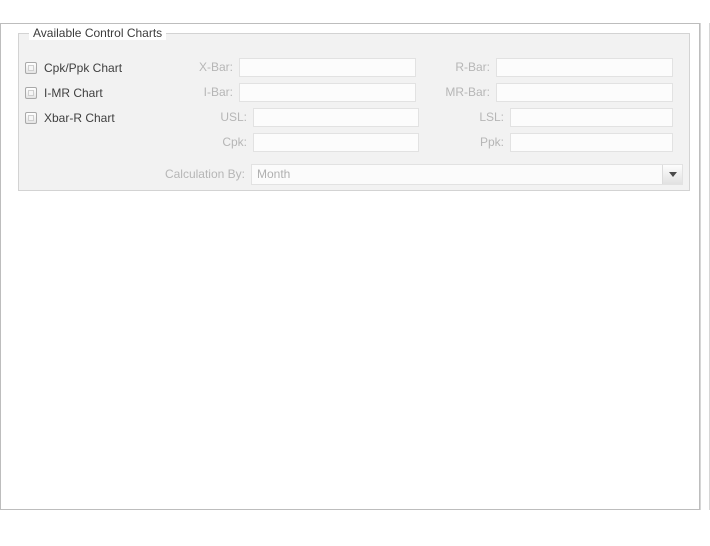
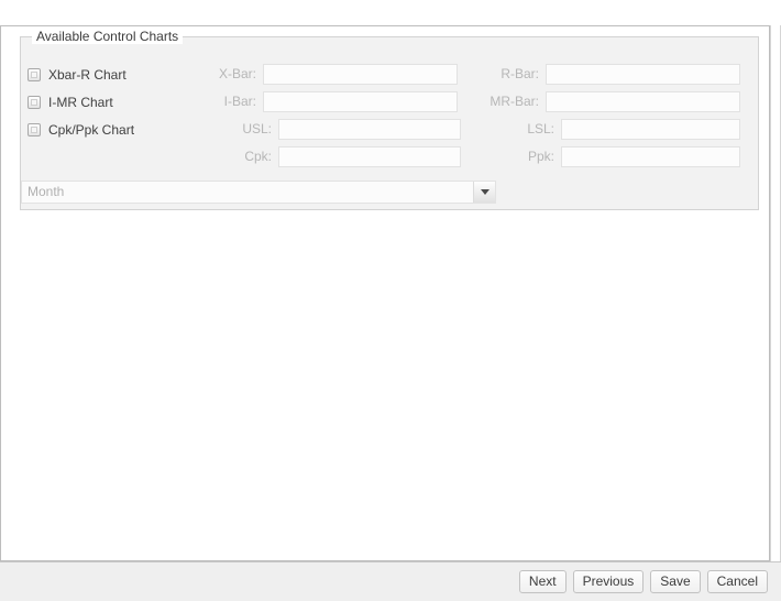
  Available Control Charts
- Cpk/Ppk Chart
+ Xbar-R Chart
  I-MR Chart
- Xbar-R Chart
+ Cpk/Ppk Chart
  X-Bar:
  R-Bar:
  I-Bar:
  MR-Bar:
  USL:
  LSL:
  Cpk:
  Ppk:
- Calculation By:
  Month
+ Next
+ Previous
+ Save
+ Cancel
